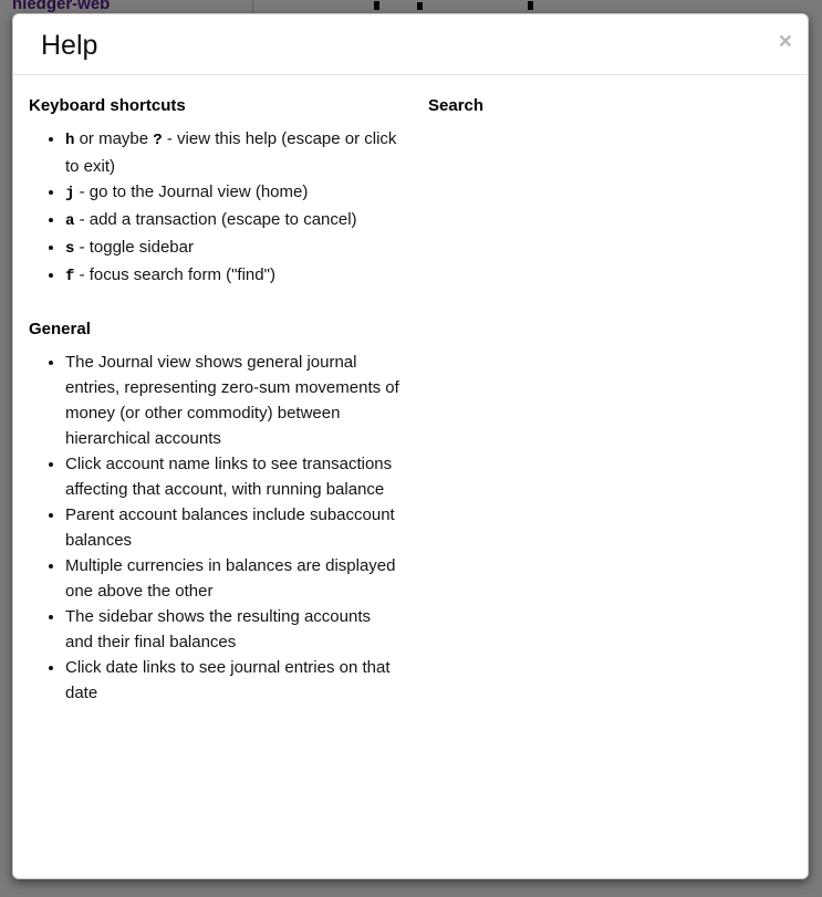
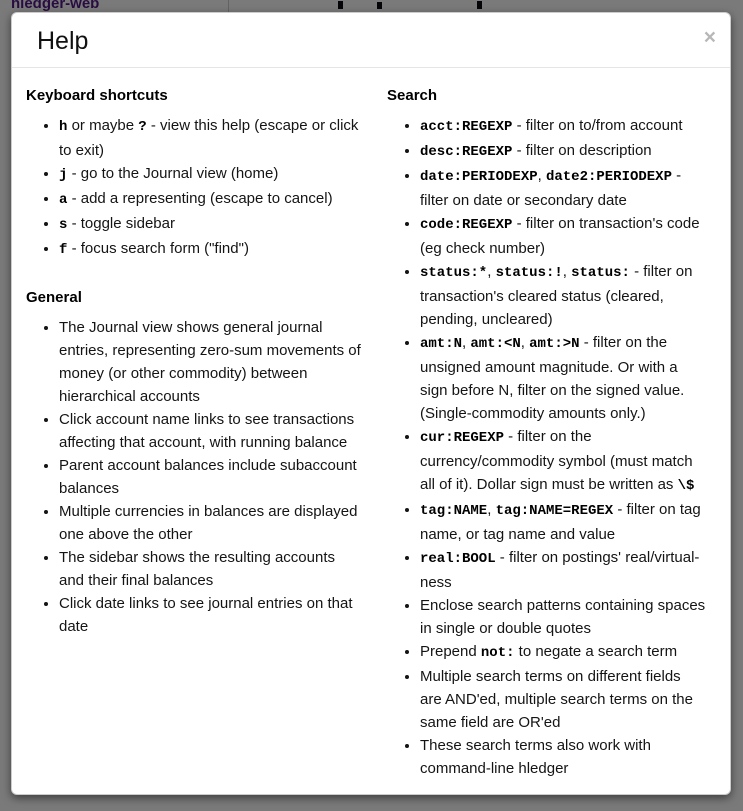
  hledger-web
  Help
  ×
  Keyboard shortcuts
  h or maybe ? - view this help (escape or click to exit)
  j - go to the Journal view (home)
- a - add a transaction (escape to cancel)
+ a - add a representing (escape to cancel)
  s - toggle sidebar
  f - focus search form ("find")
  General
  The Journal view shows general journal entries, representing zero-sum movements of money (or other commodity) between hierarchical accounts
  Click account name links to see transactions affecting that account, with running balance
  Parent account balances include subaccount balances
  Multiple currencies in balances are displayed one above the other
  The sidebar shows the resulting accounts and their final balances
  Click date links to see journal entries on that date
  Search
+ acct:REGEXP - filter on to/from account
+ desc:REGEXP - filter on description
+ date:PERIODEXP, date2:PERIODEXP - filter on date or secondary date
+ code:REGEXP - filter on transaction's code (eg check number)
+ status:*, status:!, status: - filter on transaction's cleared status (cleared, pending, uncleared)
+ amt:N, amt:<N, amt:>N - filter on the unsigned amount magnitude. Or with a sign before N, filter on the signed value. (Single-commodity amounts only.)
+ cur:REGEXP - filter on the currency/commodity symbol (must match all of it). Dollar sign must be written as \$
+ tag:NAME, tag:NAME=REGEX - filter on tag name, or tag name and value
+ real:BOOL - filter on postings' real/virtual-ness
+ Enclose search patterns containing spaces in single or double quotes
+ Prepend not: to negate a search term
+ Multiple search terms on different fields are AND'ed, multiple search terms on the same field are OR'ed
+ These search terms also work with command-line hledger
